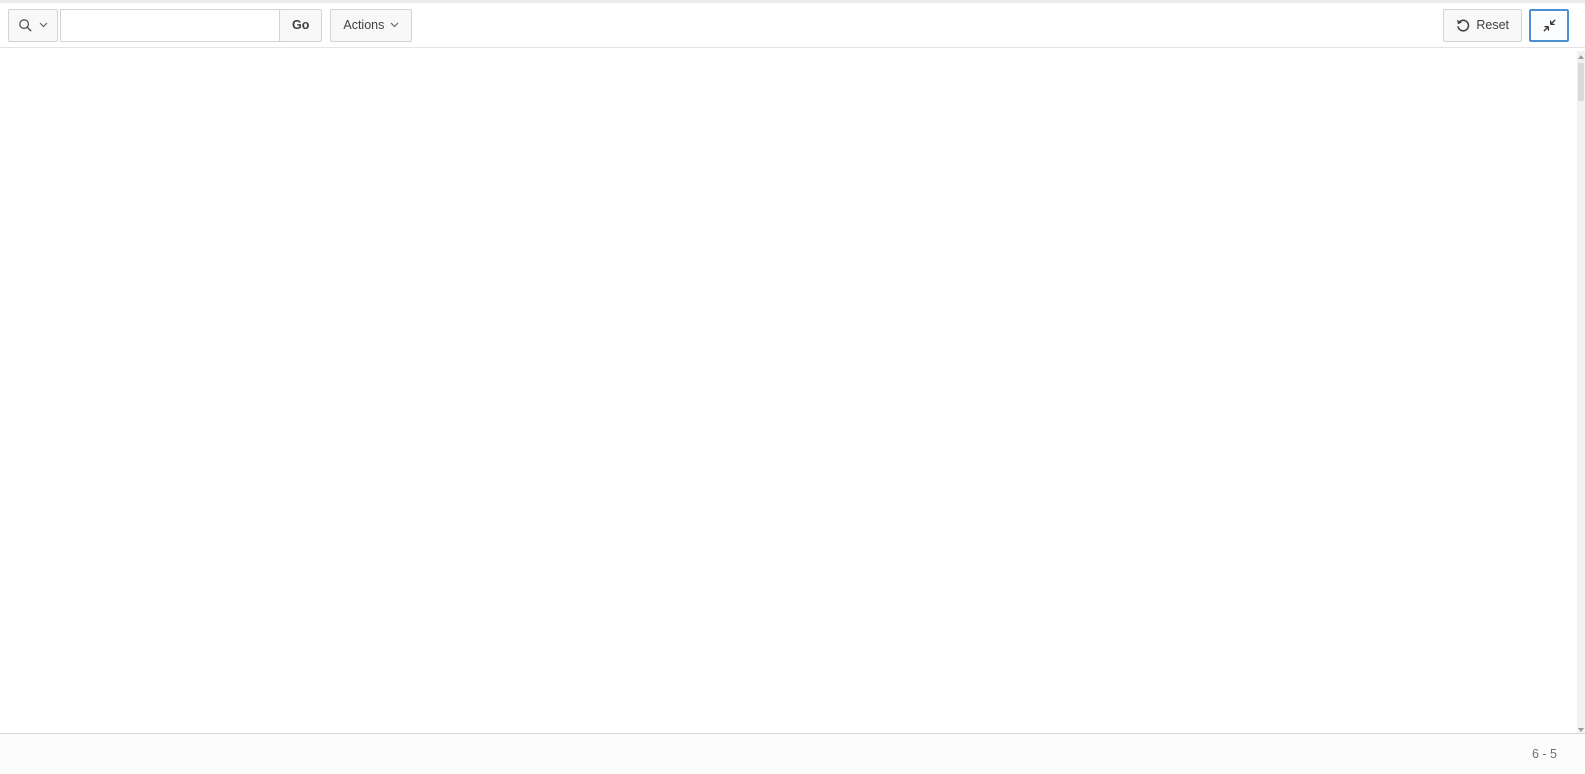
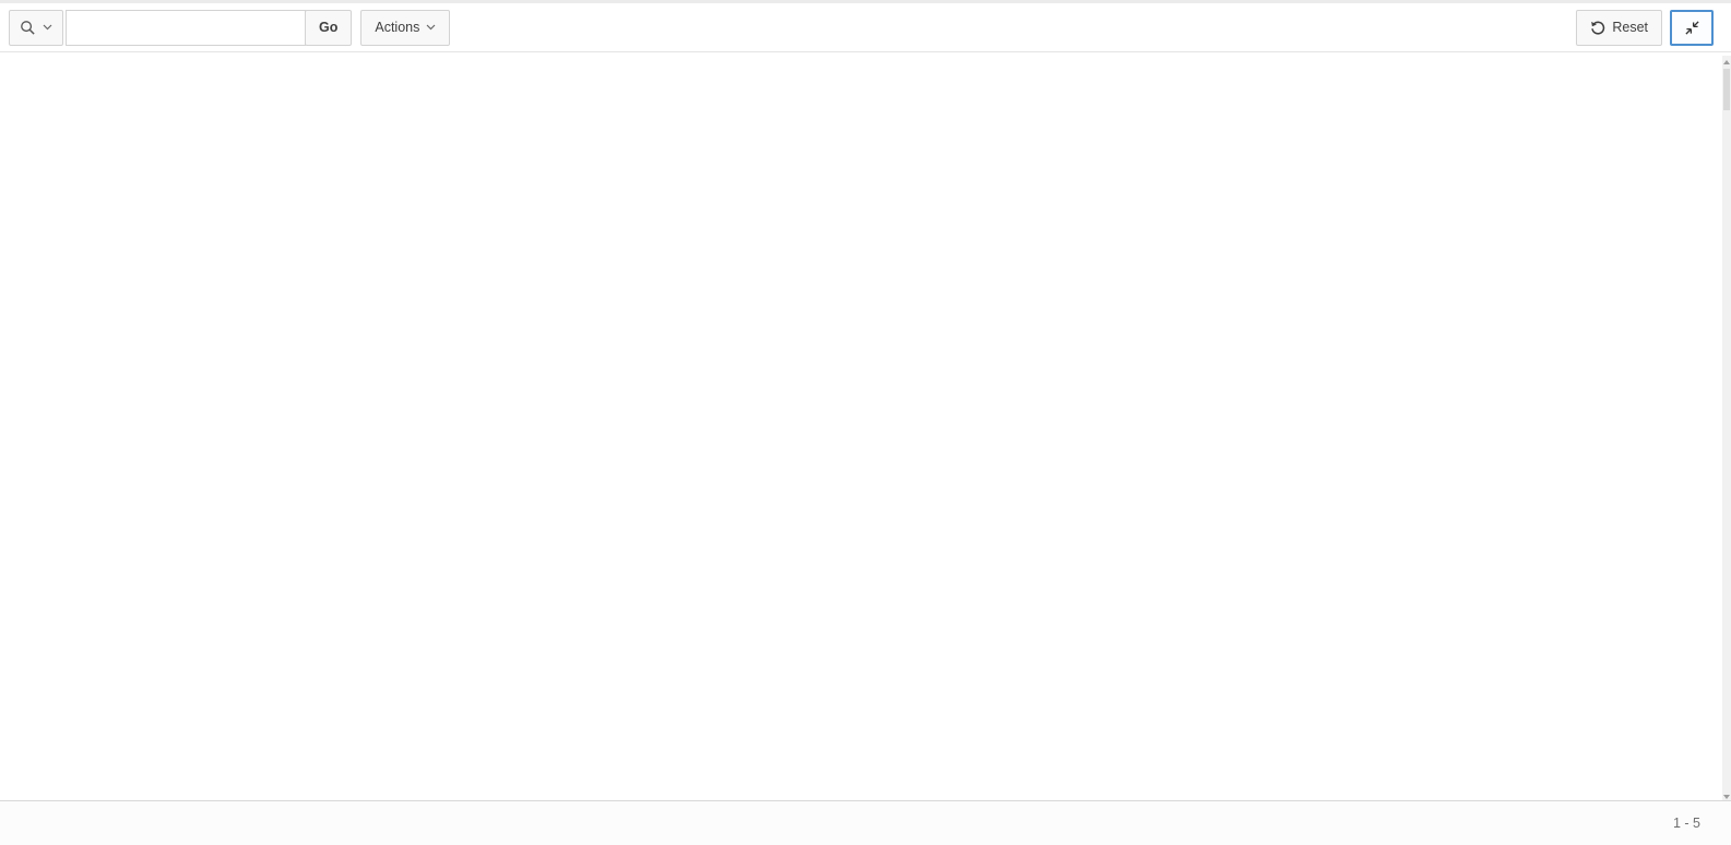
  Go
  Actions
  Reset
- 6 - 5
+ 1 - 5
